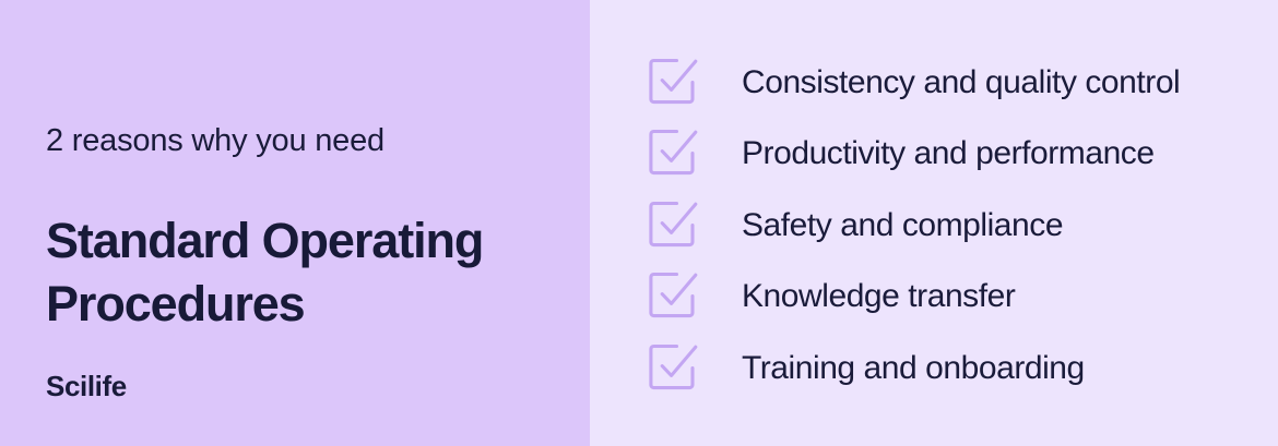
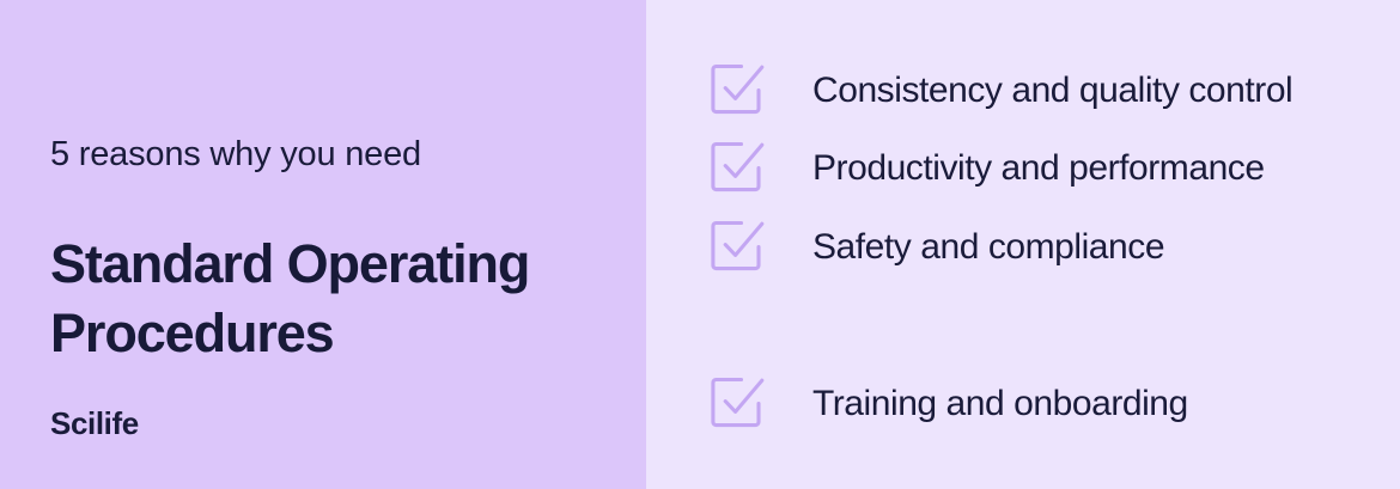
- 2 reasons why you need
+ 5 reasons why you need
  Standard Operating Procedures
  Scilife
  Consistency and quality control
  Productivity and performance
  Safety and compliance
- Knowledge transfer
  Training and onboarding
